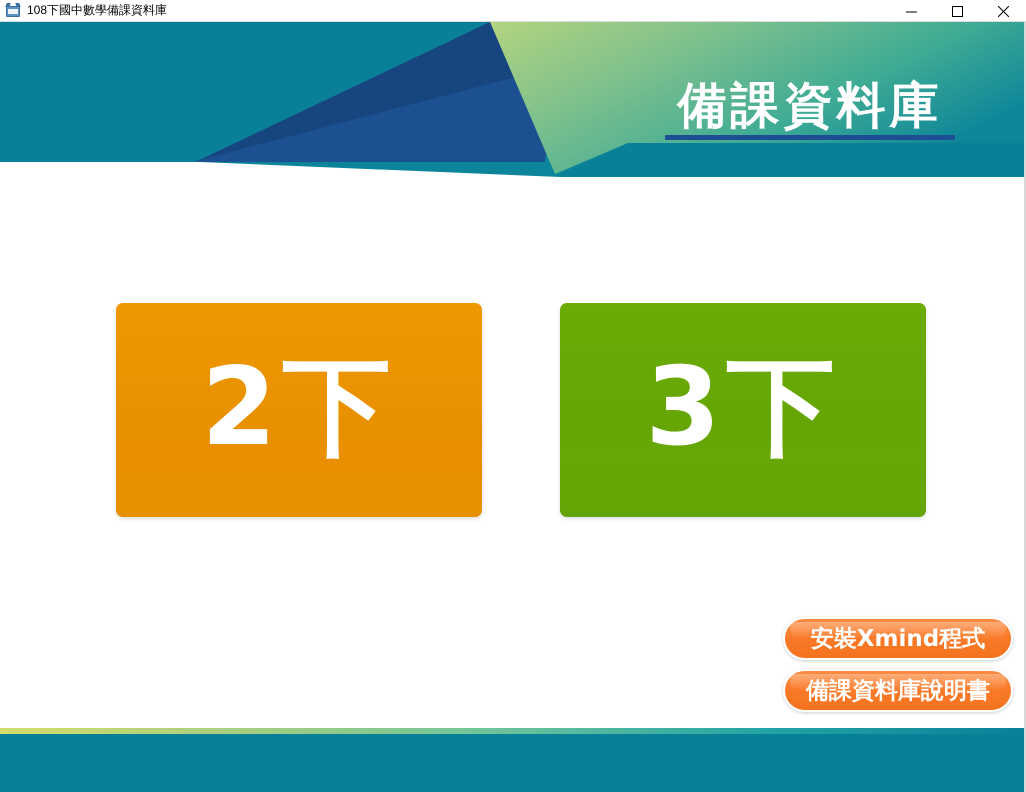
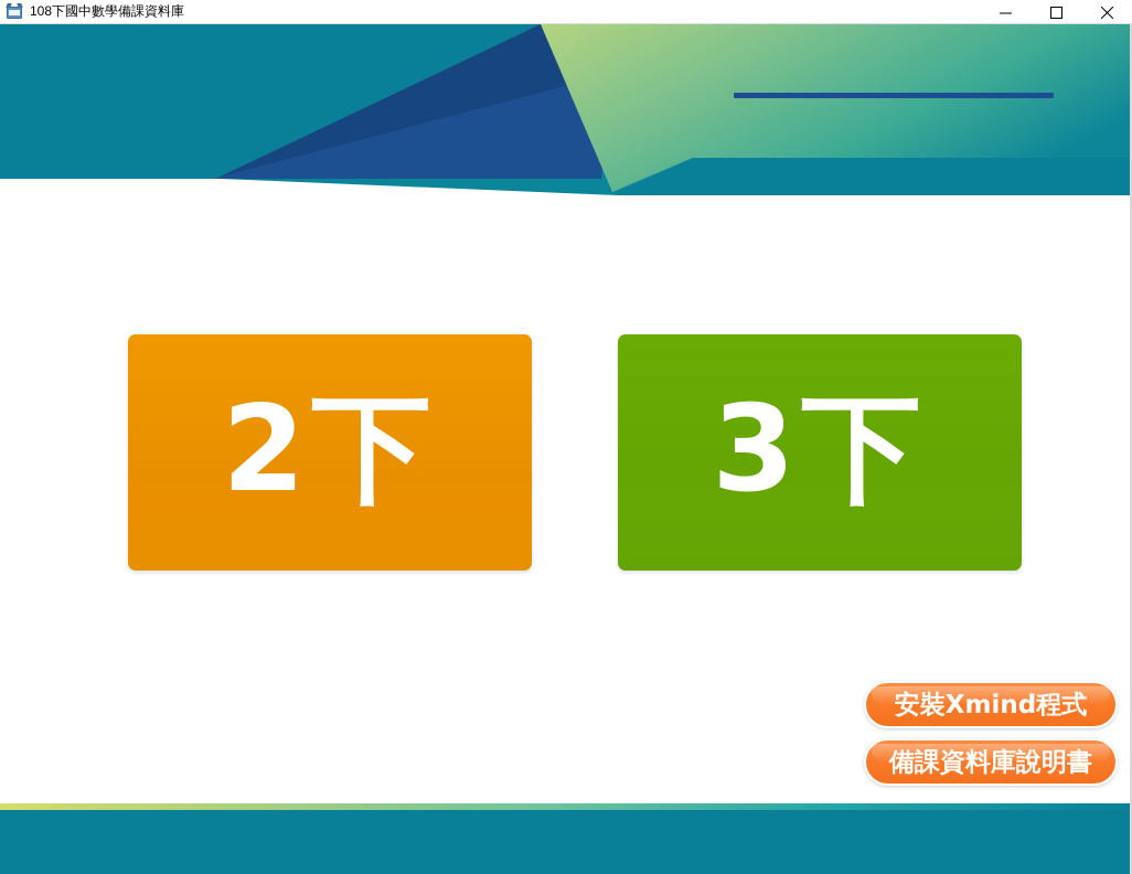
  108下國中數學備課資料庫
- 備課資料庫
  2下
  3下
  安裝Xmind程式
  備課資料庫說明書
